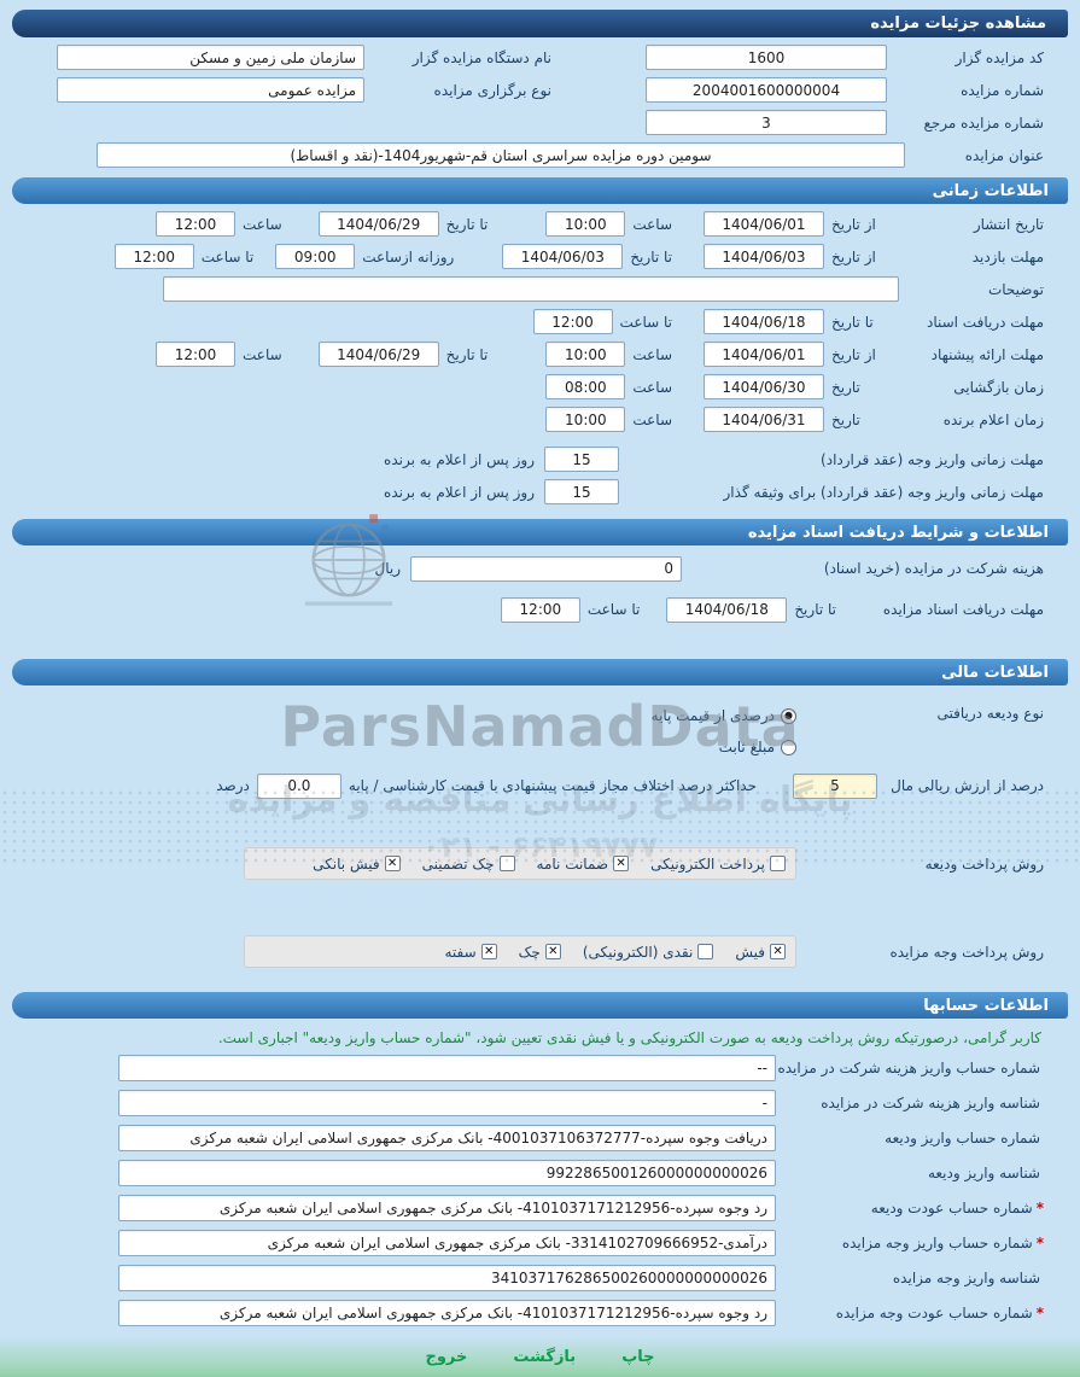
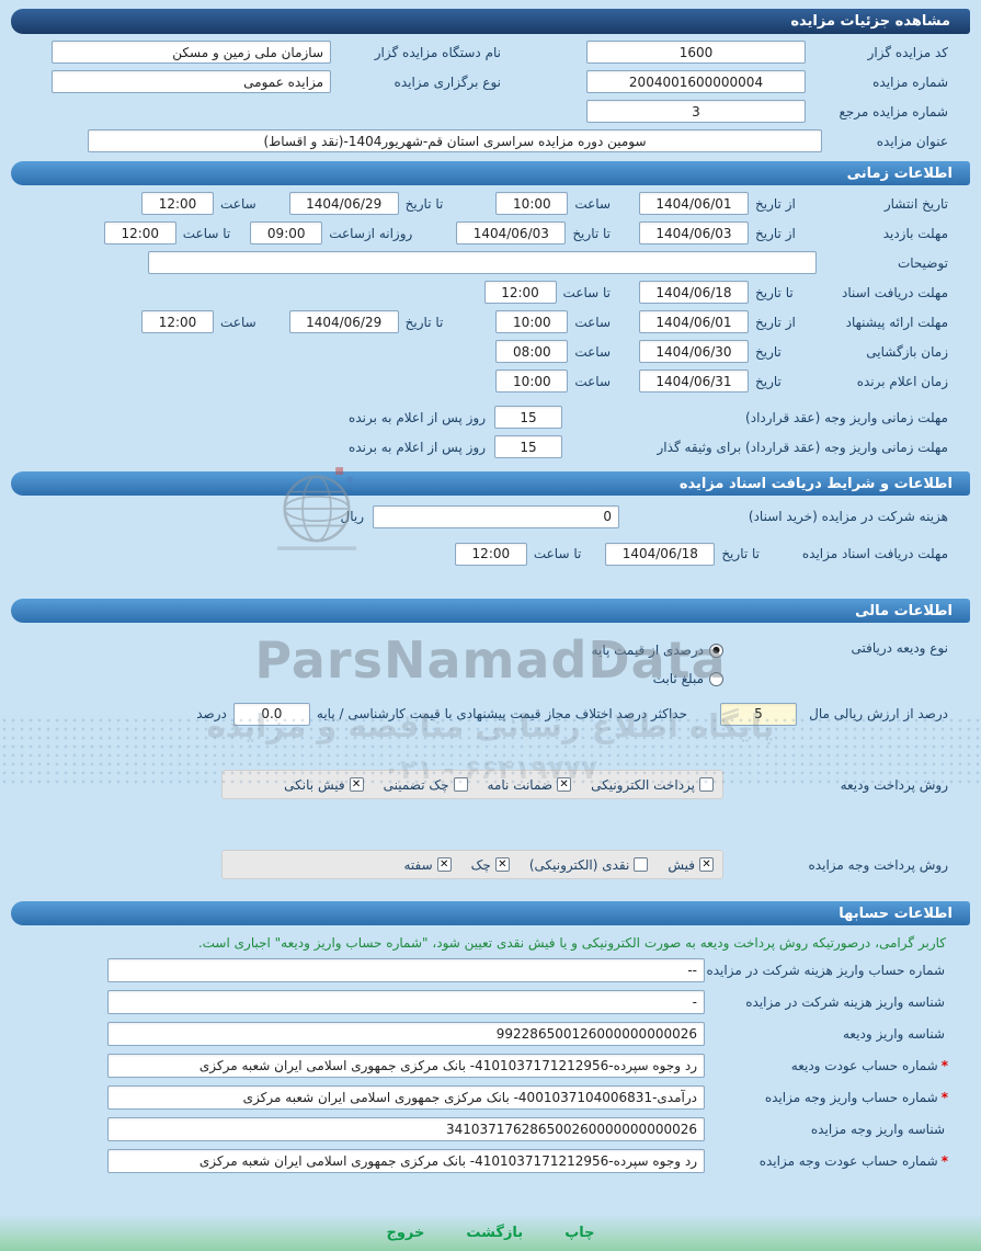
  مشاهده جزئیات مزایده
  کد مزایده گزار
  1600
  نام دستگاه مزایده گزار
  سازمان ملی زمین و مسکن
  شماره مزایده
  2004001600000004
  نوع برگزاری مزایده
  مزایده عمومی
  شماره مزایده مرجع
  3
  عنوان مزایده
  سومین دوره مزایده سراسری استان قم-شهریور1404-(نقد و اقساط)
  اطلاعات زمانی
  تاریخ انتشار
  از تاریخ
  1404/06/01
  ساعت
  10:00
  تا تاریخ
  1404/06/29
  ساعت
  12:00
  مهلت بازدید
  از تاریخ
  1404/06/03
  تا تاریخ
  1404/06/03
  روزانه ازساعت
  09:00
  تا ساعت
  12:00
  توضیحات
  مهلت دریافت اسناد
  تا تاریخ
  1404/06/18
  تا ساعت
  12:00
  مهلت ارائه پیشنهاد
  از تاریخ
  1404/06/01
  ساعت
  10:00
  تا تاریخ
  1404/06/29
  ساعت
  12:00
  زمان بازگشایی
  تاریخ
  1404/06/30
  ساعت
  08:00
  زمان اعلام برنده
  تاریخ
  1404/06/31
  ساعت
  10:00
  مهلت زمانی واریز وجه (عقد قرارداد)
  15
  روز پس از اعلام به برنده
  مهلت زمانی واریز وجه (عقد قرارداد) برای وثیقه گذار
  15
  روز پس از اعلام به برنده
  اطلاعات و شرایط دریافت اسناد مزایده
  هزینه شرکت در مزایده (خرید اسناد)
  0
  ریال
  مهلت دریافت اسناد مزایده
  تا تاریخ
  1404/06/18
  تا ساعت
  12:00
  اطلاعات مالی
  نوع ودیعه دریافتی
  ●
  درصدی از قیمت پایه
  مبلغ ثابت
  درصد از ارزش ریالی مال
  5
  حداکثر درصد اختلاف مجاز قیمت پیشنهادی با قیمت کارشناسی / پایه
  0.0
  درصد
  روش پرداخت ودیعه
  پرداخت الکترونیکی
  ✕
  ضمانت نامه
  چک تضمینی
  ✕
  فیش بانکی
  روش پرداخت وجه مزایده
  ✕
  فیش
  نقدی (الکترونیکی)
  ✕
  چک
  ✕
  سفته
  اطلاعات حسابها
  کاربر گرامی، درصورتیکه روش پرداخت ودیعه به صورت الکترونیکی و یا فیش نقدی تعیین شود، "شماره حساب واریز ودیعه" اجباری است.
  شماره حساب واریز هزینه شرکت در مزایده
  --
  شناسه واریز هزینه شرکت در مزایده
  -
- شماره حساب واریز ودیعه
- دریافت وجوه سپرده-4001037106372777- بانک مرکزی جمهوری اسلامی ایران شعبه مرکزی
  شناسه واریز ودیعه
  992286500126000000000026
  *
  شماره حساب عودت ودیعه
  رد وجوه سپرده-4101037171212956- بانک مرکزی جمهوری اسلامی ایران شعبه مرکزی
  *
  شماره حساب واریز وجه مزایده
- درآمدی-3314102709666952- بانک مرکزی جمهوری اسلامی ایران شعبه مرکزی
+ درآمدی-4001037104006831- بانک مرکزی جمهوری اسلامی ایران شعبه مرکزی
  شناسه واریز وجه مزایده
  341037176286500260000000000026
  *
  شماره حساب عودت وجه مزایده
  رد وجوه سپرده-4101037171212956- بانک مرکزی جمهوری اسلامی ایران شعبه مرکزی
  ParsNamadData
  پایگاه اطلاع رسانی مناقصه و مزایده
  ۰۲۱ - ۶۶۴۱۹۷۷۷
  چاپ
  بازگشت
  خروج
